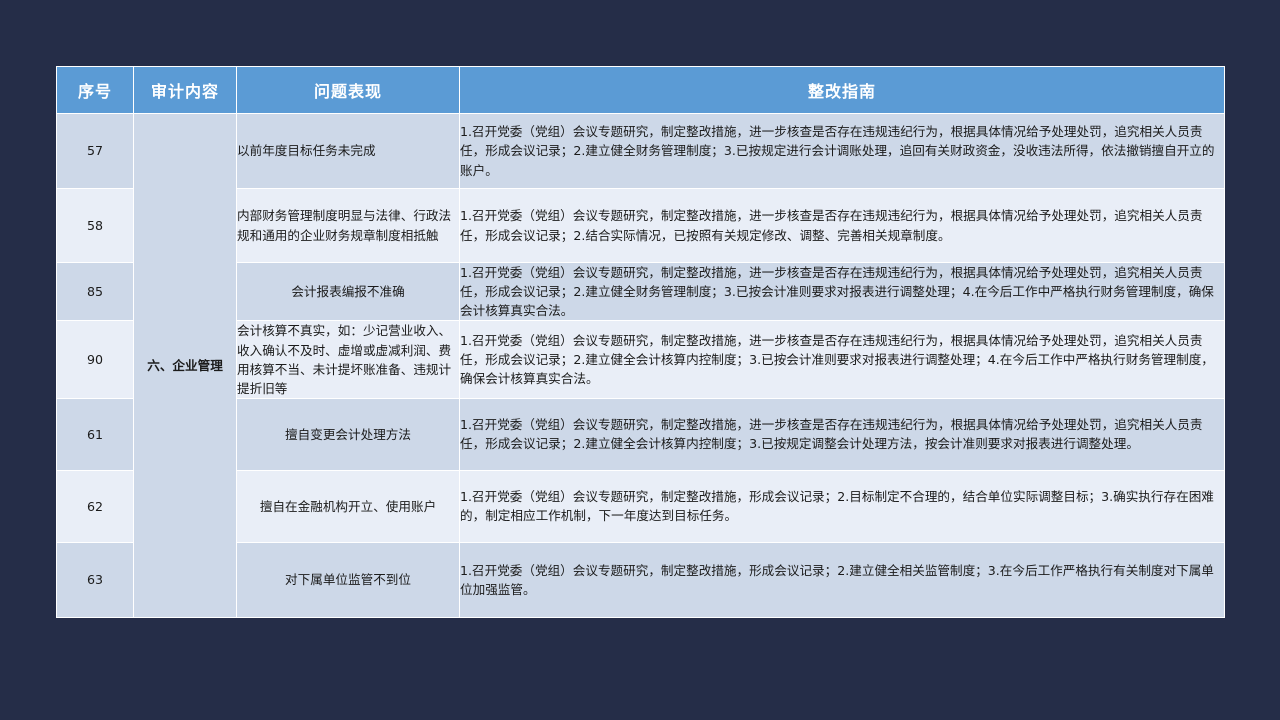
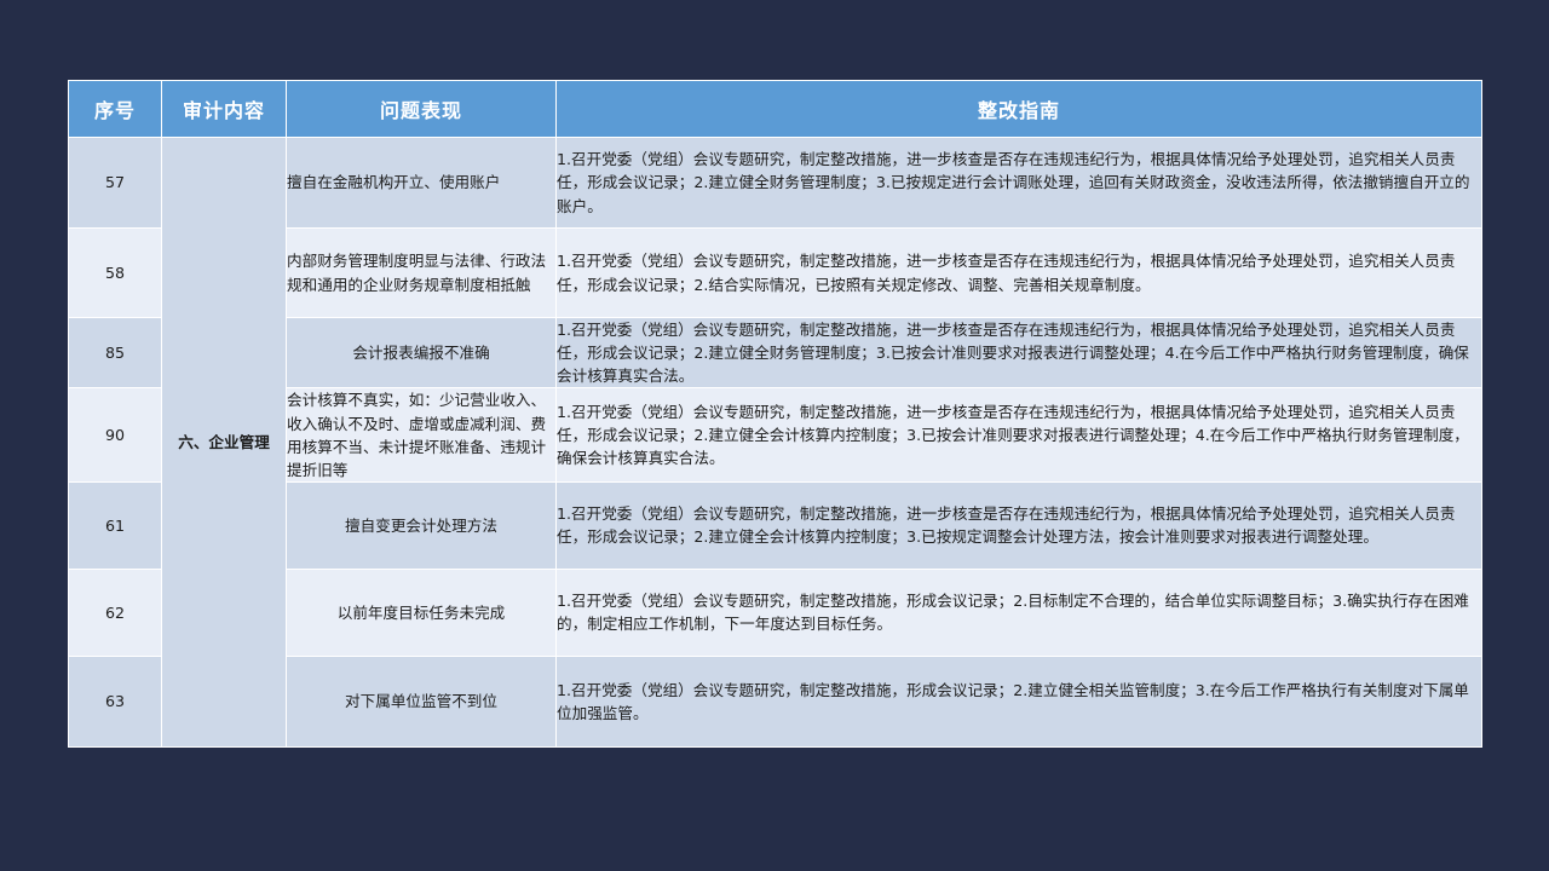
  序号	审计内容	问题表现	整改指南
- 57	六、企业管理	以前年度目标任务未完成	1.召开党委（党组）会议专题研究，制定整改措施，进一步核查是否存在违规违纪行为，根据具体情况给予处理处罚，追究相关人员责任，形成会议记录；2.建立健全财务管理制度；3.已按规定进行会计调账处理，追回有关财政资金，没收违法所得，依法撤销擅自开立的账户。
+ 57	六、企业管理	擅自在金融机构开立、使用账户	1.召开党委（党组）会议专题研究，制定整改措施，进一步核查是否存在违规违纪行为，根据具体情况给予处理处罚，追究相关人员责任，形成会议记录；2.建立健全财务管理制度；3.已按规定进行会计调账处理，追回有关财政资金，没收违法所得，依法撤销擅自开立的账户。
  58	内部财务管理制度明显与法律、行政法规和通用的企业财务规章制度相抵触	1.召开党委（党组）会议专题研究，制定整改措施，进一步核查是否存在违规违纪行为，根据具体情况给予处理处罚，追究相关人员责任，形成会议记录；2.结合实际情况，已按照有关规定修改、调整、完善相关规章制度。
  85	会计报表编报不准确	1.召开党委（党组）会议专题研究，制定整改措施，进一步核查是否存在违规违纪行为，根据具体情况给予处理处罚，追究相关人员责任，形成会议记录；2.建立健全财务管理制度；3.已按会计准则要求对报表进行调整处理；4.在今后工作中严格执行财务管理制度，确保会计核算真实合法。
  90	会计核算不真实，如：少记营业收入、收入确认不及时、虚增或虚减利润、费用核算不当、未计提坏账准备、违规计提折旧等	1.召开党委（党组）会议专题研究，制定整改措施，进一步核查是否存在违规违纪行为，根据具体情况给予处理处罚，追究相关人员责任，形成会议记录；2.建立健全会计核算内控制度；3.已按会计准则要求对报表进行调整处理；4.在今后工作中严格执行财务管理制度，确保会计核算真实合法。
  61	擅自变更会计处理方法	1.召开党委（党组）会议专题研究，制定整改措施，进一步核查是否存在违规违纪行为，根据具体情况给予处理处罚，追究相关人员责任，形成会议记录；2.建立健全会计核算内控制度；3.已按规定调整会计处理方法，按会计准则要求对报表进行调整处理。
- 62	擅自在金融机构开立、使用账户	1.召开党委（党组）会议专题研究，制定整改措施，形成会议记录；2.目标制定不合理的，结合单位实际调整目标；3.确实执行存在困难的，制定相应工作机制，下一年度达到目标任务。
+ 62	以前年度目标任务未完成	1.召开党委（党组）会议专题研究，制定整改措施，形成会议记录；2.目标制定不合理的，结合单位实际调整目标；3.确实执行存在困难的，制定相应工作机制，下一年度达到目标任务。
  63	对下属单位监管不到位	1.召开党委（党组）会议专题研究，制定整改措施，形成会议记录；2.建立健全相关监管制度；3.在今后工作严格执行有关制度对下属单位加强监管。
